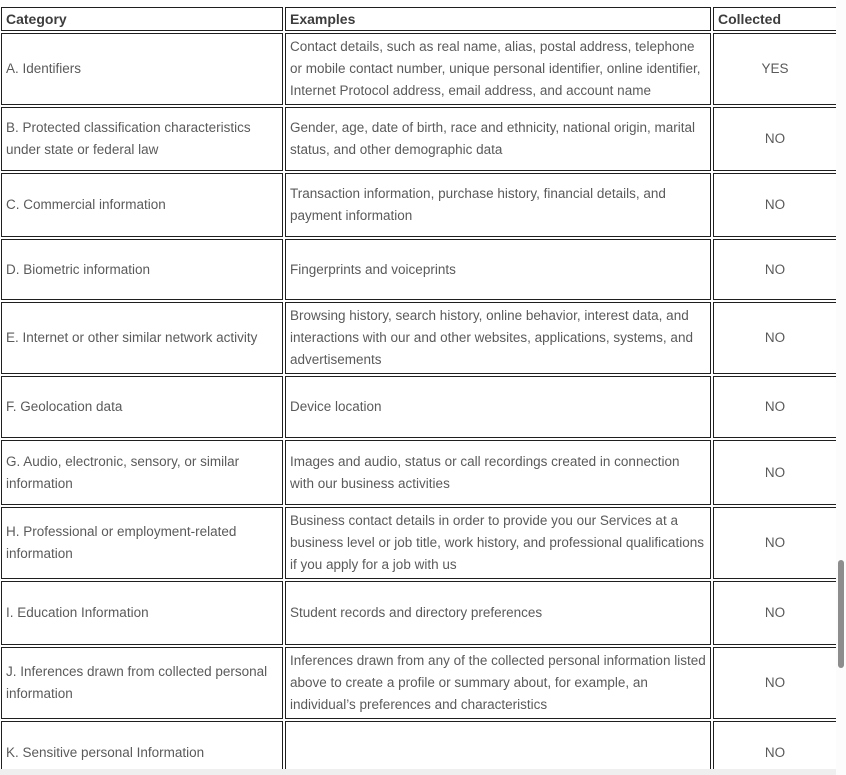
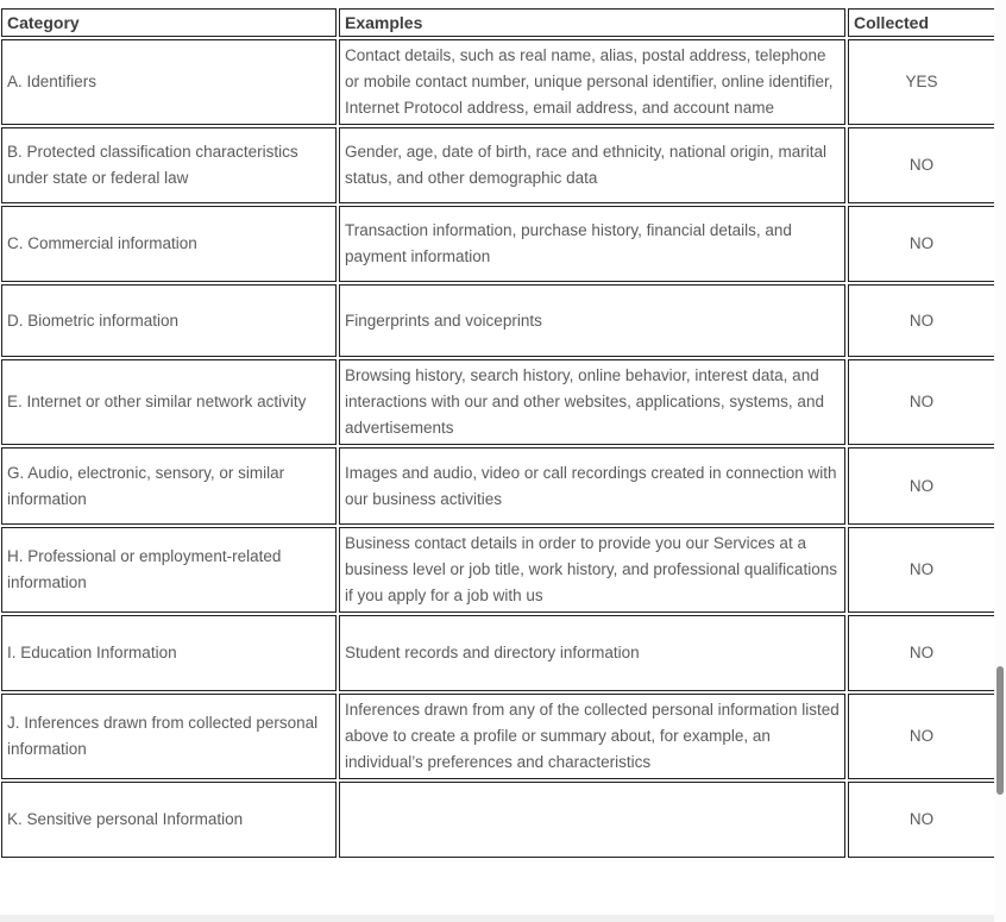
  Category	Examples	Collected
  A. Identifiers	Contact details, such as real name, alias, postal address, telephone or mobile contact number, unique personal identifier, online identifier, Internet Protocol address, email address, and account name	YES
  B. Protected classification characteristics under state or federal law	Gender, age, date of birth, race and ethnicity, national origin, marital status, and other demographic data	NO
  C. Commercial information	Transaction information, purchase history, financial details, and payment information	NO
  D. Biometric information	Fingerprints and voiceprints	NO
  E. Internet or other similar network activity	Browsing history, search history, online behavior, interest data, and interactions with our and other websites, applications, systems, and advertisements	NO
- F. Geolocation data	Device location	NO
- G. Audio, electronic, sensory, or similar information	Images and audio, status or call recordings created in connection with our business activities	NO
+ G. Audio, electronic, sensory, or similar information	Images and audio, video or call recordings created in connection with our business activities	NO
  H. Professional or employment-related information	Business contact details in order to provide you our Services at a business level or job title, work history, and professional qualifications if you apply for a job with us	NO
- I. Education Information	Student records and directory preferences	NO
+ I. Education Information	Student records and directory information	NO
  J. Inferences drawn from collected personal information	Inferences drawn from any of the collected personal information listed above to create a profile or summary about, for example, an individual’s preferences and characteristics	NO
  K. Sensitive personal Information		NO
